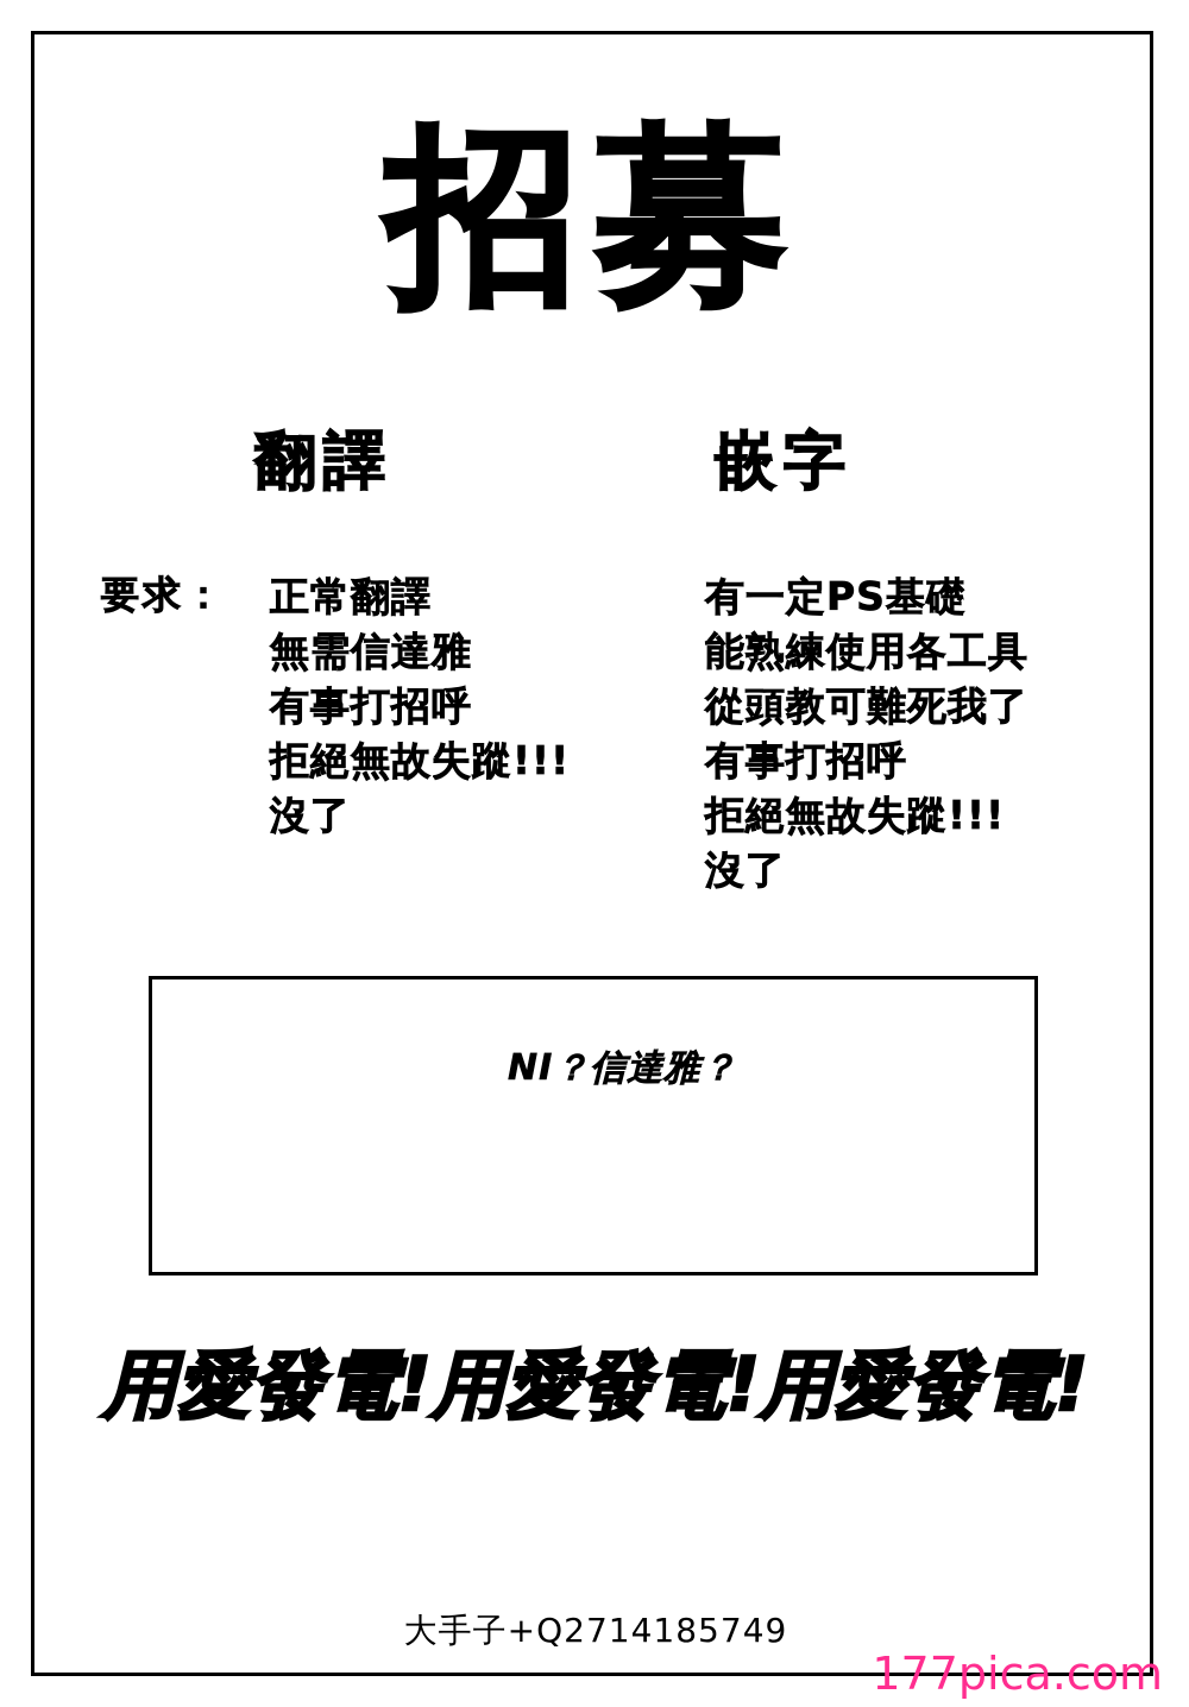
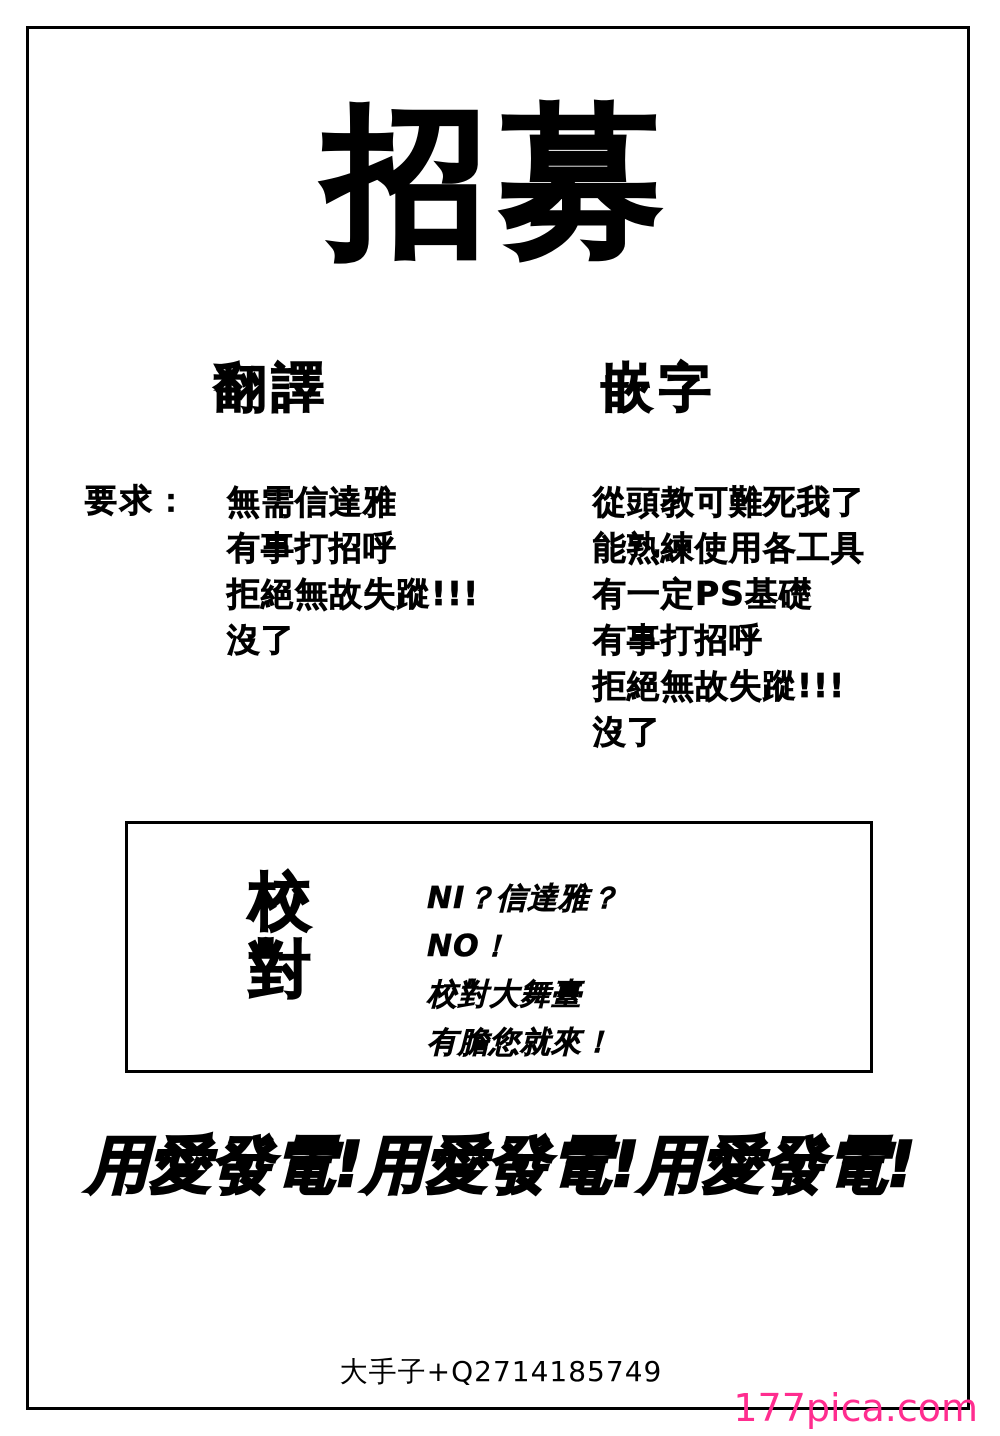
  招募
  翻譯
  嵌字
  要求：
- 正常翻譯
  無需信達雅
  有事打招呼
  拒絕無故失蹤!!!
  沒了
- 有一定PS基礎
+ 從頭教可難死我了
  能熟練使用各工具
- 從頭教可難死我了
+ 有一定PS基礎
  有事打招呼
  拒絕無故失蹤!!!
  沒了
+ 校對
  NI？信達雅？
+ NO！
+ 校對大舞臺
+ 有膽您就來！
  用愛發電!用愛發電!用愛發電!
  大手子+Q2714185749
  177pica.com
